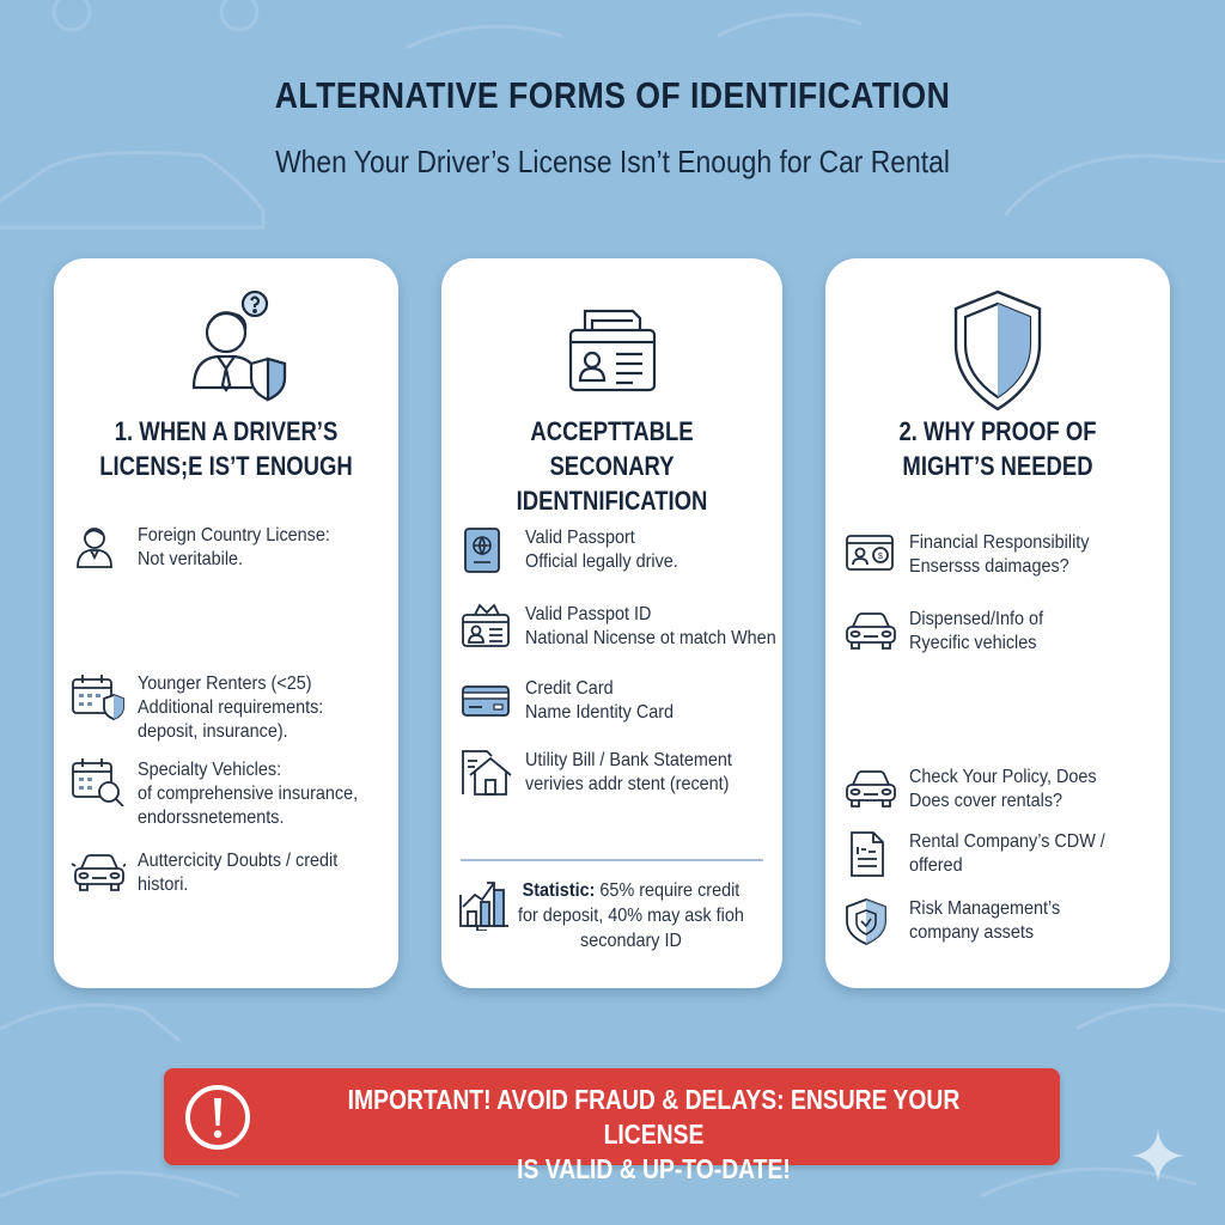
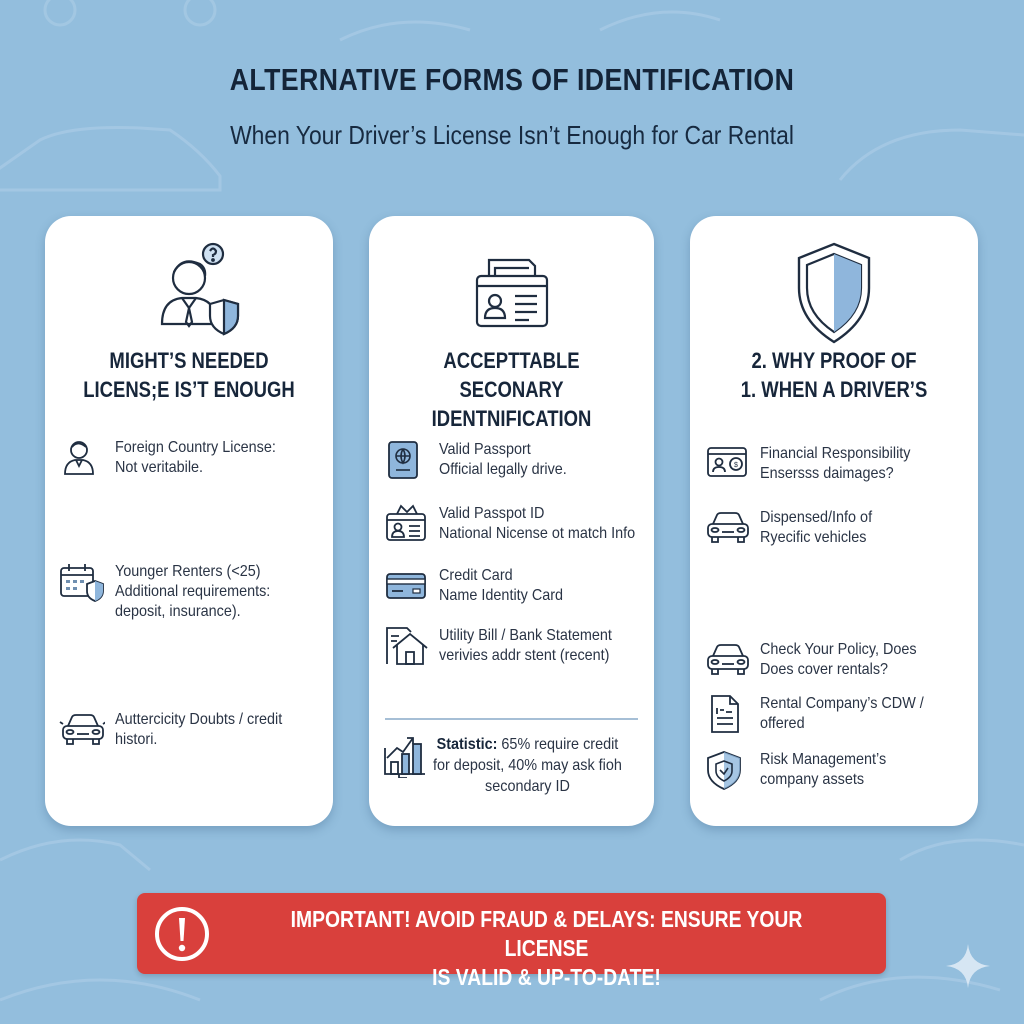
  ALTERNATIVE FORMS OF IDENTIFICATION
  When Your Driver’s License Isn’t Enough for Car Rental
- 1. WHEN A DRIVER’S
+ MIGHT’S NEEDED
  LICENS;E IS’T ENOUGH
  Foreign Country License:
  Not veritabile.
  Younger Renters (<25)
  Additional requirements:
  deposit, insurance).
- Specialty Vehicles:
- of comprehensive insurance,
- endorssnetements.
  Auttercicity Doubts / credit
  histori.
  ACCEPTTABLE SECONARY
  IDENTNIFICATION
  Valid Passport
  Official legally drive.
  Valid Passpot ID
- National Nicense ot match When
+ National Nicense ot match Info
  Credit Card
  Name Identity Card
  Utility Bill / Bank Statement
  verivies addr stent (recent)
  Statistic: 65% require credit
  for deposit, 40% may ask fioh
  secondary ID
  2. WHY PROOF OF
- MIGHT’S NEEDED
+ 1. WHEN A DRIVER’S
  Financial Responsibility
  Ensersss daimages?
  Dispensed/Info of
  Ryecific vehicles
  Check Your Policy, Does
  Does cover rentals?
  Rental Company’s CDW /
  offered
  Risk Management’s
  company assets
  IMPORTANT! AVOID FRAUD & DELAYS: ENSURE YOUR LICENSE
  IS VALID & UP-TO-DATE!
